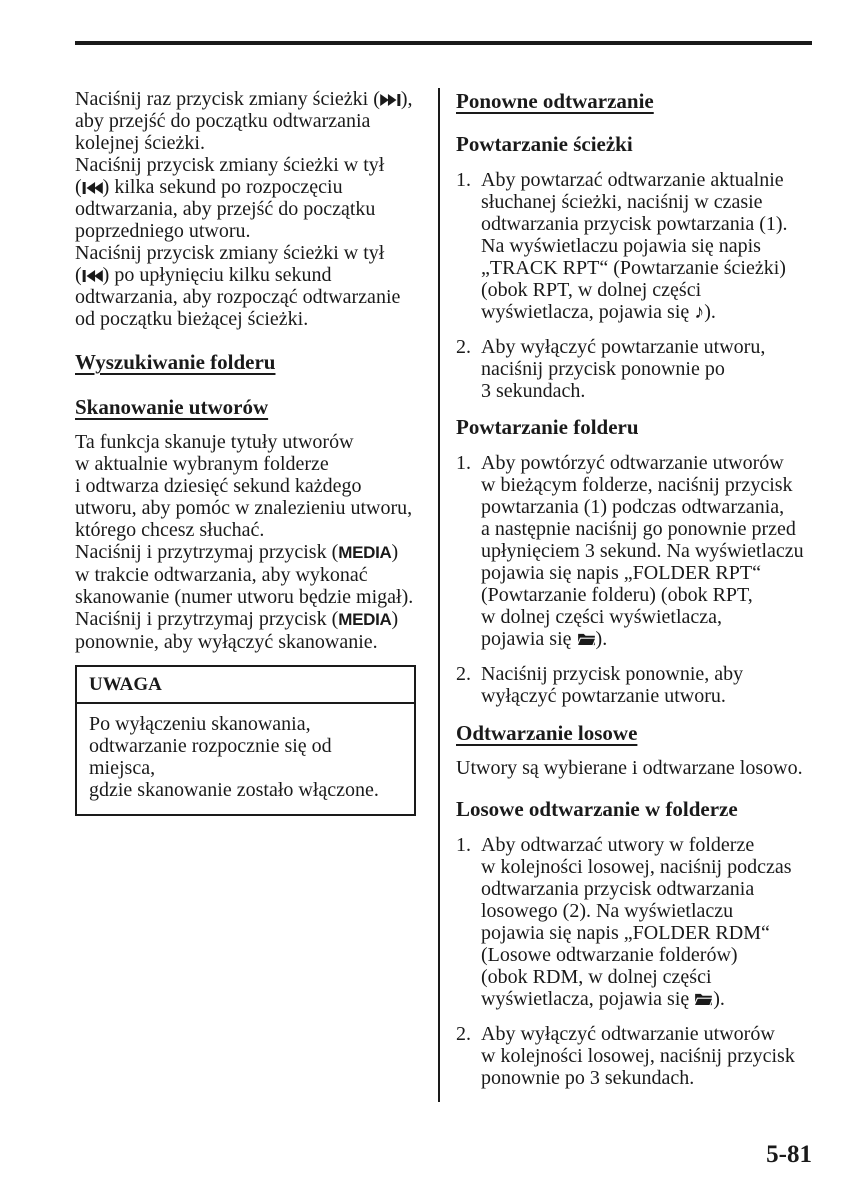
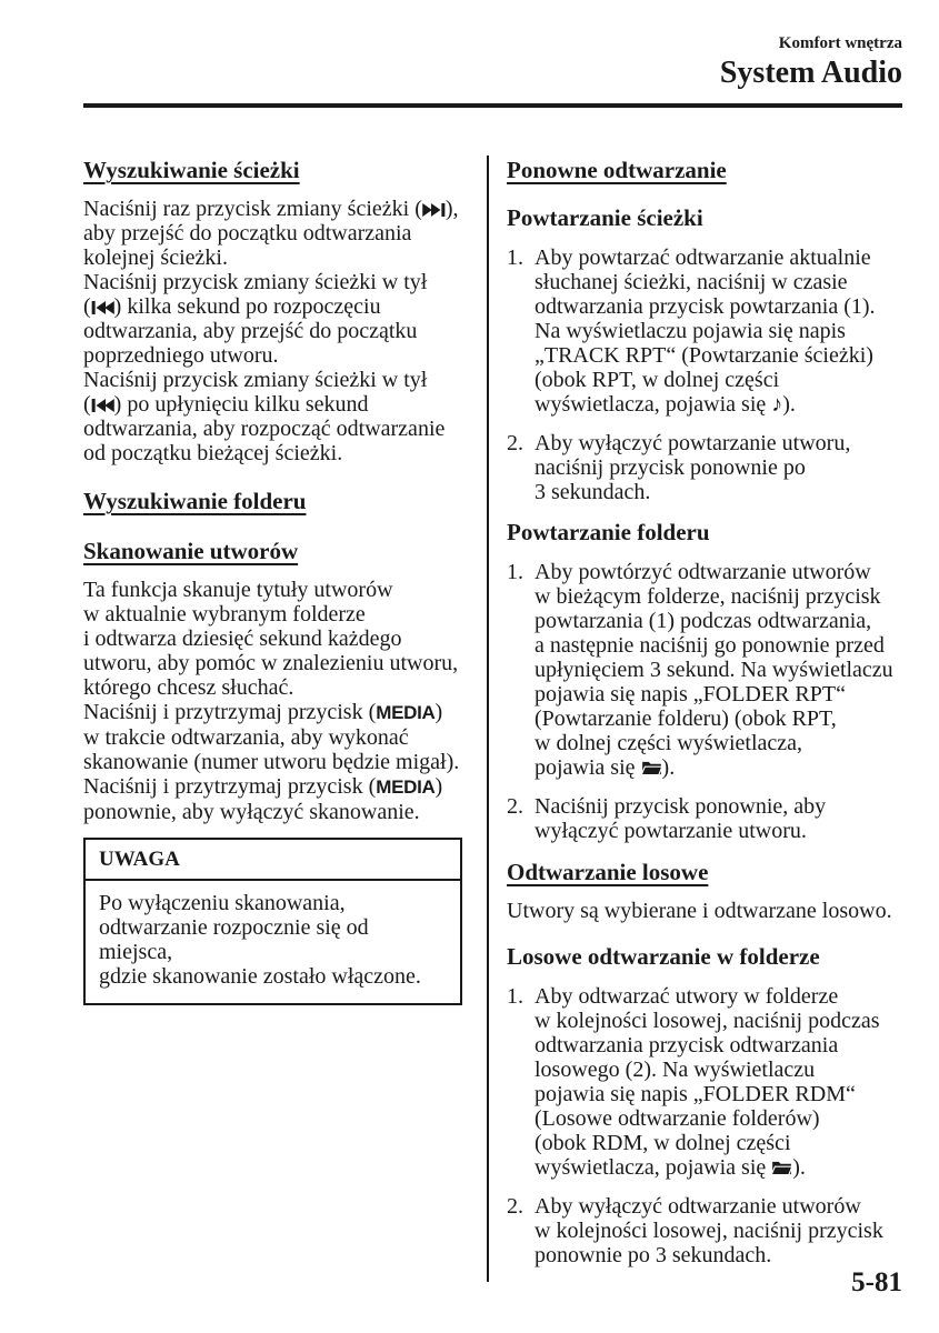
+ Komfort wnętrza
+ System Audio
+ Wyszukiwanie ścieżki
  Naciśnij raz przycisk zmiany ścieżki ( ),
  aby przejść do początku odtwarzania
  kolejnej ścieżki.
  Naciśnij przycisk zmiany ścieżki w tył
  ( ) kilka sekund po rozpoczęciu
  odtwarzania, aby przejść do początku
  poprzedniego utworu.
  Naciśnij przycisk zmiany ścieżki w tył
  ( ) po upłynięciu kilku sekund
  odtwarzania, aby rozpocząć odtwarzanie
  od początku bieżącej ścieżki.
  Wyszukiwanie folderu
  Skanowanie utworów
  Ta funkcja skanuje tytuły utworów
  w aktualnie wybranym folderze
  i odtwarza dziesięć sekund każdego
  utworu, aby pomóc w znalezieniu utworu,
  którego chcesz słuchać.
  Naciśnij i przytrzymaj przycisk (MEDIA)
  w trakcie odtwarzania, aby wykonać
  skanowanie (numer utworu będzie migał).
  Naciśnij i przytrzymaj przycisk (MEDIA)
  ponownie, aby wyłączyć skanowanie.
  UWAGA
  Po wyłączeniu skanowania,
  odtwarzanie rozpocznie się od miejsca,
  gdzie skanowanie zostało włączone.
  Ponowne odtwarzanie
  Powtarzanie ścieżki
  1.
  Aby powtarzać odtwarzanie aktualnie
  słuchanej ścieżki, naciśnij w czasie
  odtwarzania przycisk powtarzania (1).
  Na wyświetlaczu pojawia się napis
  „TRACK RPT“ (Powtarzanie ścieżki)
  (obok RPT, w dolnej części
  wyświetlacza, pojawia się ♪).
  2.
  Aby wyłączyć powtarzanie utworu,
  naciśnij przycisk ponownie po
  3 sekundach.
  Powtarzanie folderu
  1.
  Aby powtórzyć odtwarzanie utworów
  w bieżącym folderze, naciśnij przycisk
  powtarzania (1) podczas odtwarzania,
  a następnie naciśnij go ponownie przed
  upłynięciem 3 sekund. Na wyświetlaczu
  pojawia się napis „FOLDER RPT“
  (Powtarzanie folderu) (obok RPT,
  w dolnej części wyświetlacza,
  pojawia się ).
  2.
  Naciśnij przycisk ponownie, aby
  wyłączyć powtarzanie utworu.
  Odtwarzanie losowe
  Utwory są wybierane i odtwarzane losowo.
  Losowe odtwarzanie w folderze
  1.
  Aby odtwarzać utwory w folderze
  w kolejności losowej, naciśnij podczas
  odtwarzania przycisk odtwarzania
  losowego (2). Na wyświetlaczu
  pojawia się napis „FOLDER RDM“
  (Losowe odtwarzanie folderów)
  (obok RDM, w dolnej części
  wyświetlacza, pojawia się ).
  2.
  Aby wyłączyć odtwarzanie utworów
  w kolejności losowej, naciśnij przycisk
  ponownie po 3 sekundach.
  5-81
